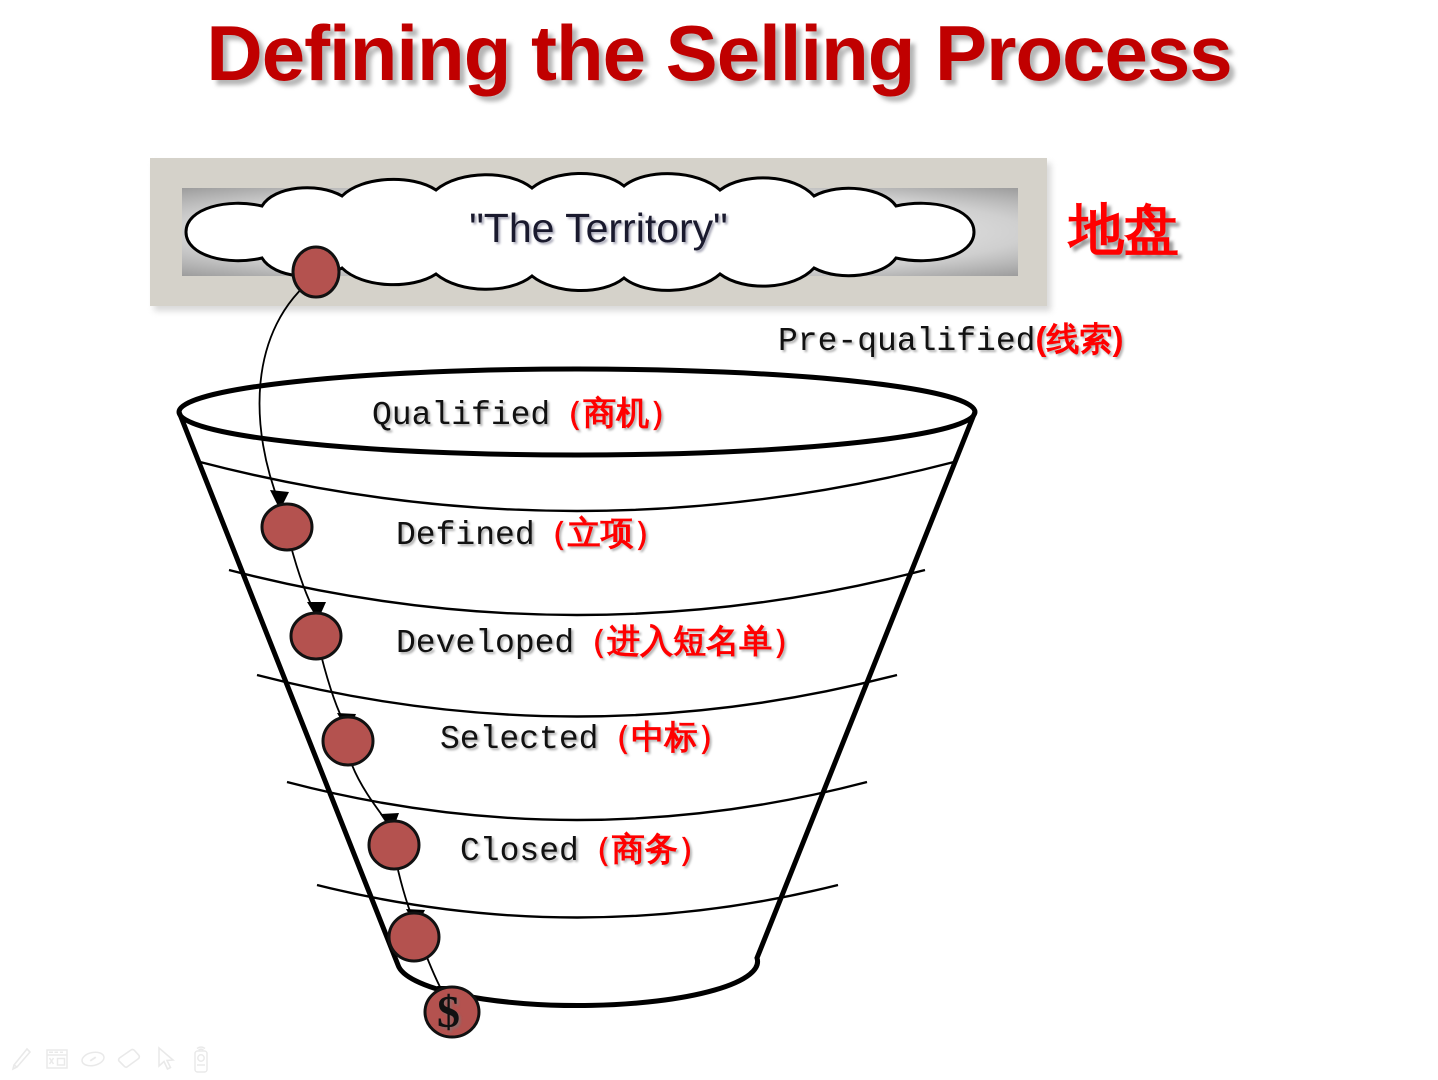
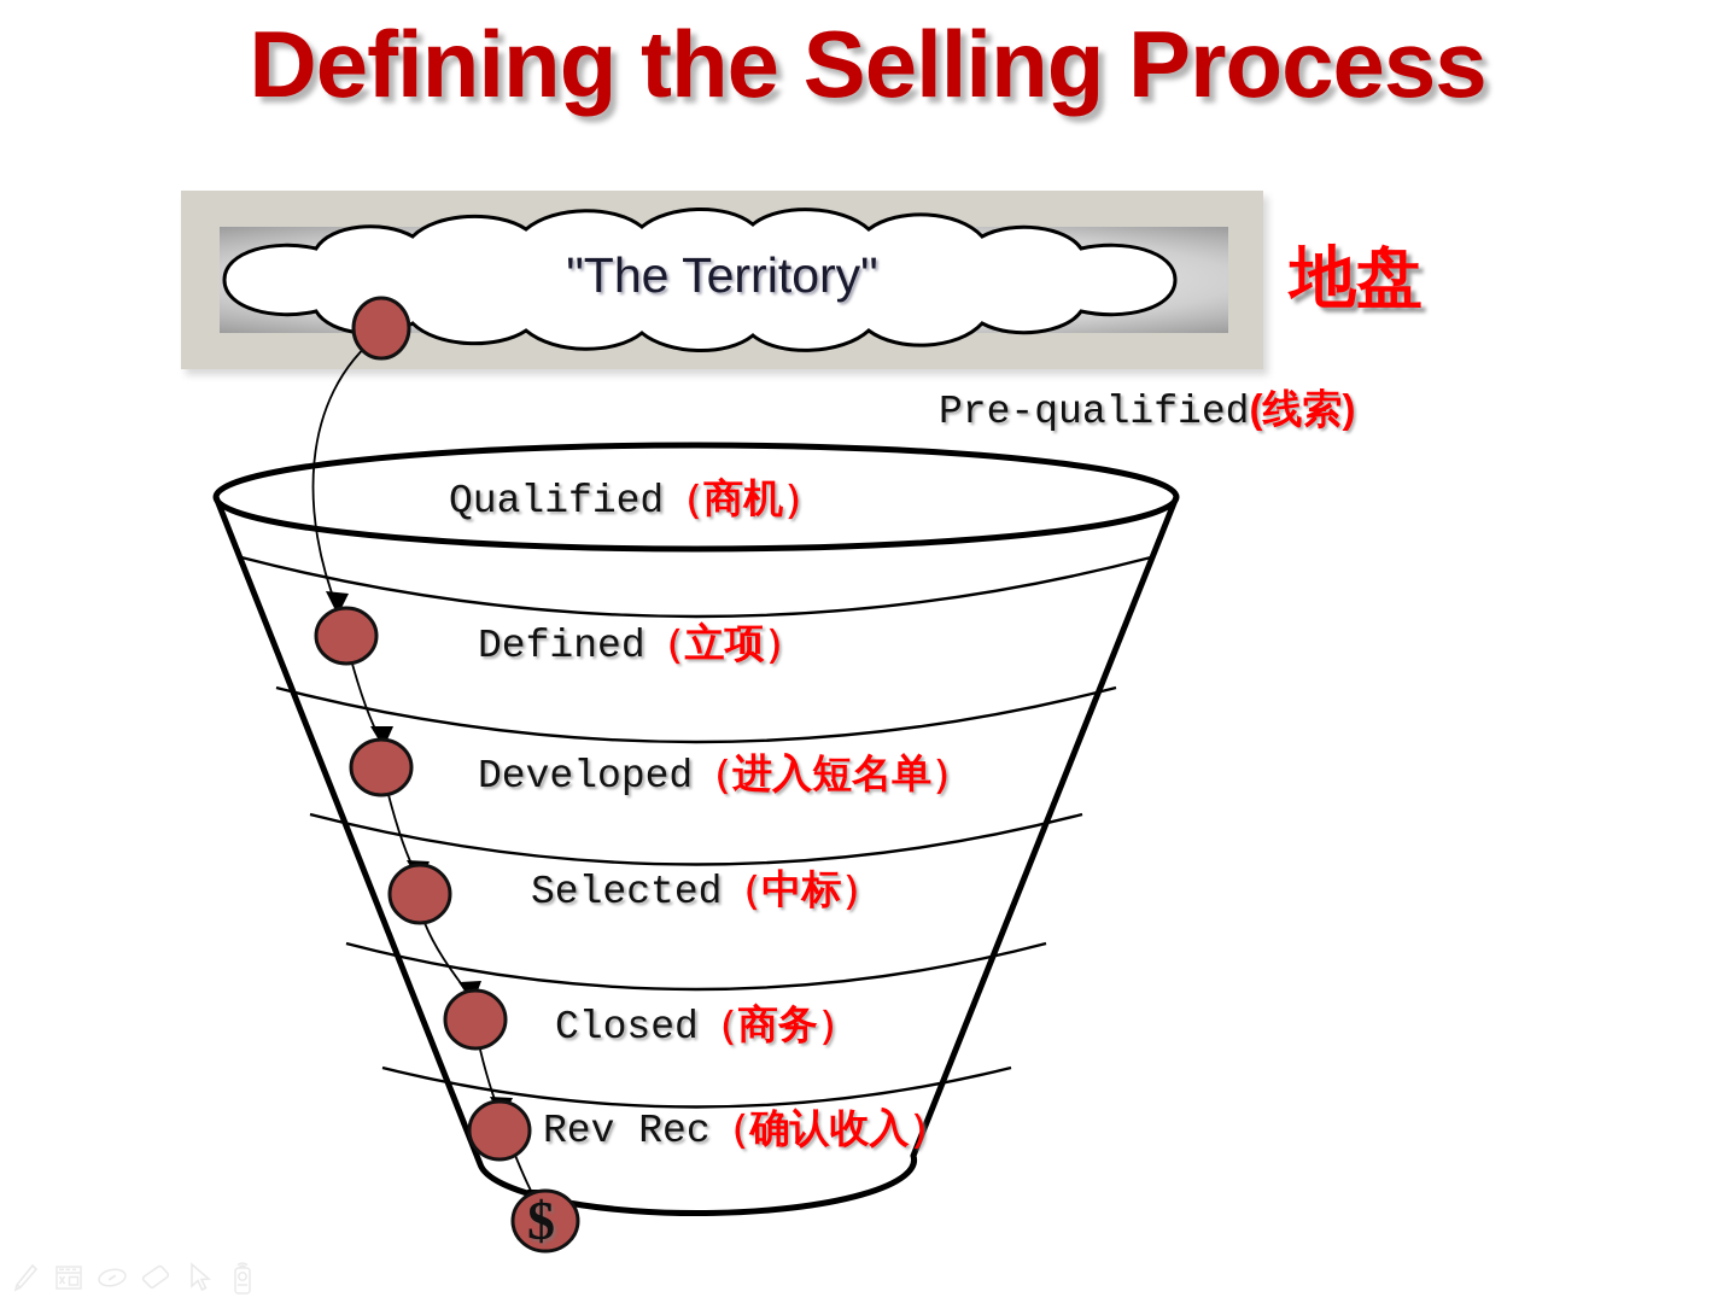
  Defining the Selling Process
  "The Territory"
  地盘
  Pre-qualified(线索)
  Qualified（商机）
  Defined（立项）
  Developed（进入短名单）
  Selected（中标）
  Closed（商务）
+ Rev Rec（确认收入）
  $
